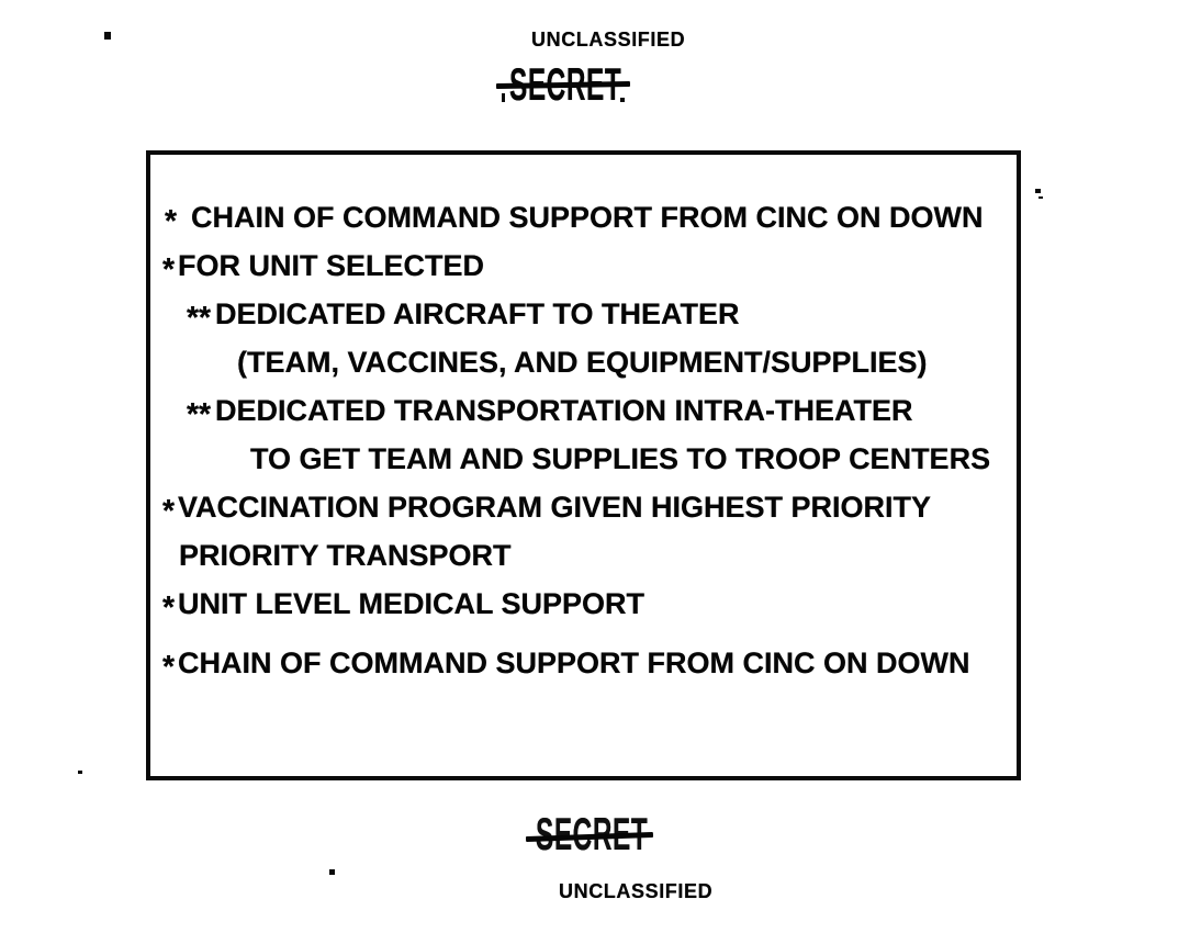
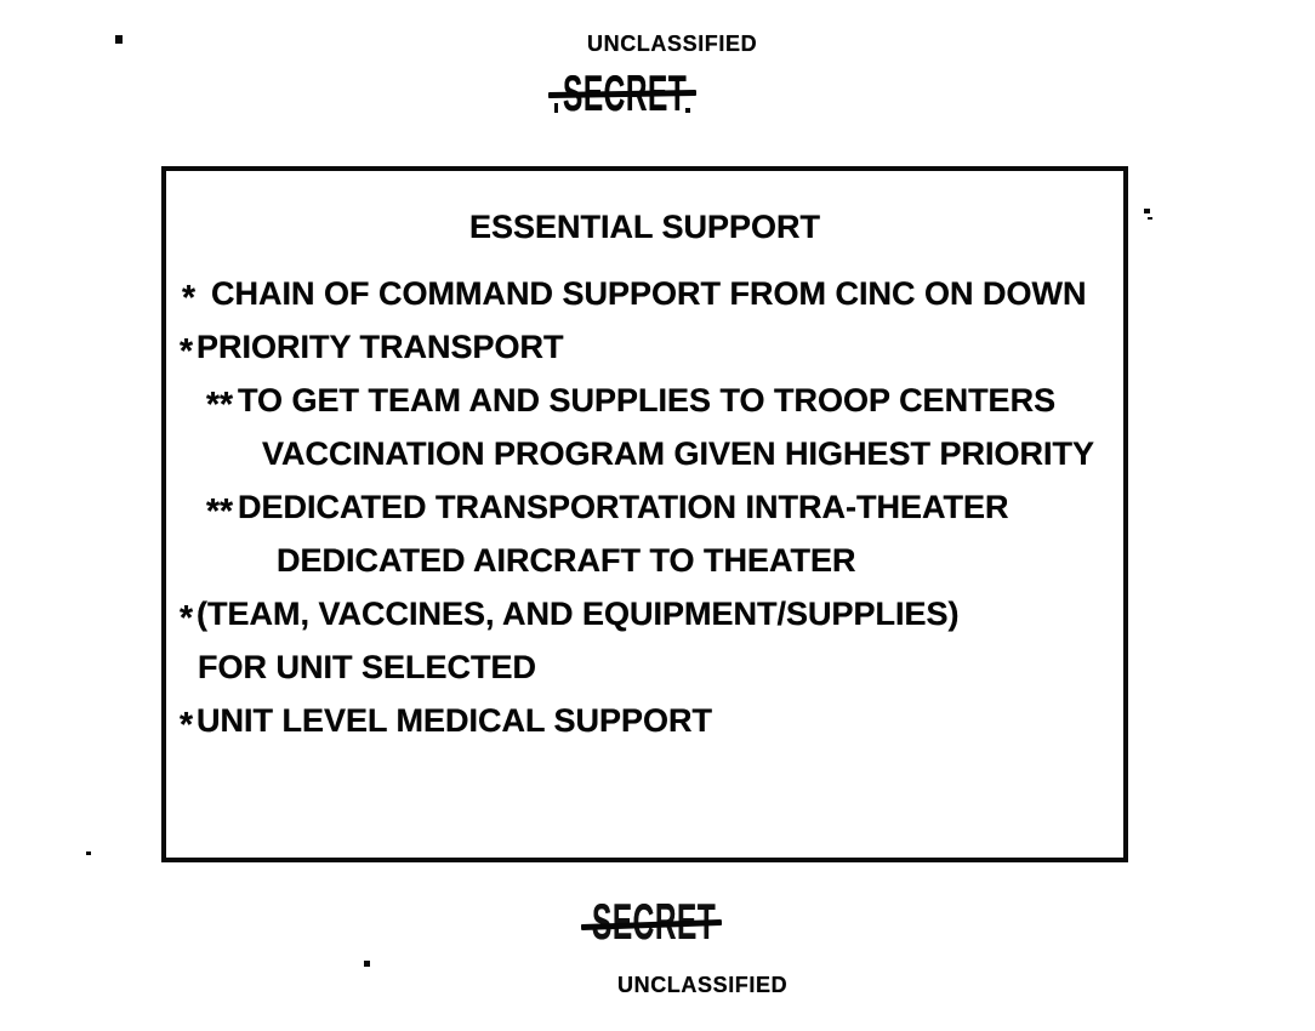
  UNCLASSIFIED
+ ESSENTIAL SUPPORT
  * CHAIN OF COMMAND SUPPORT FROM CINC ON DOWN
- *FOR UNIT SELECTED
+ *PRIORITY TRANSPORT
- ** DEDICATED AIRCRAFT TO THEATER
+ ** TO GET TEAM AND SUPPLIES TO TROOP CENTERS
- (TEAM, VACCINES, AND EQUIPMENT/SUPPLIES)
+ VACCINATION PROGRAM GIVEN HIGHEST PRIORITY
  ** DEDICATED TRANSPORTATION INTRA-THEATER
- TO GET TEAM AND SUPPLIES TO TROOP CENTERS
+ DEDICATED AIRCRAFT TO THEATER
- *VACCINATION PROGRAM GIVEN HIGHEST PRIORITY
+ *(TEAM, VACCINES, AND EQUIPMENT/SUPPLIES)
- PRIORITY TRANSPORT
+ FOR UNIT SELECTED
  *UNIT LEVEL MEDICAL SUPPORT
- *CHAIN OF COMMAND SUPPORT FROM CINC ON DOWN
  UNCLASSIFIED
